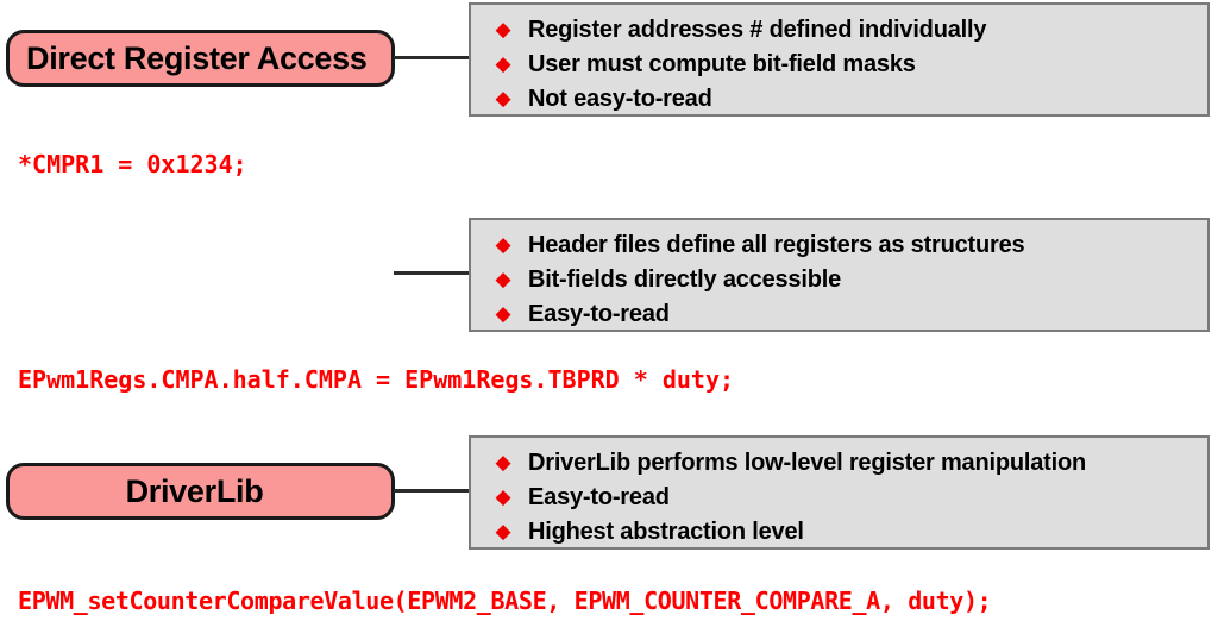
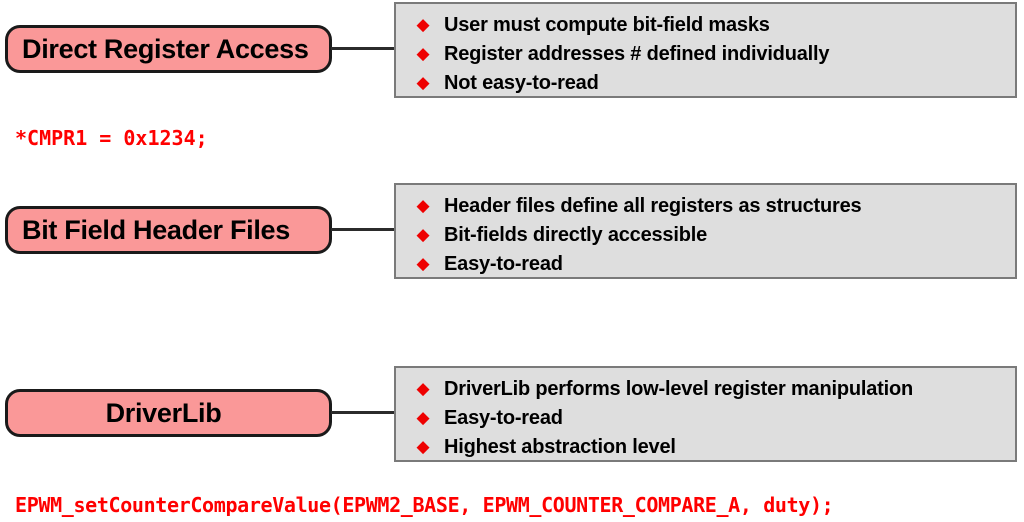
  Direct Register Access
  ◆
- Register addresses # defined individually
+ User must compute bit-field masks
  ◆
- User must compute bit-field masks
+ Register addresses # defined individually
  ◆
  Not easy-to-read
  *CMPR1 = 0x1234;
+ Bit Field Header Files
  ◆
  Header files define all registers as structures
  ◆
  Bit-fields directly accessible
  ◆
  Easy-to-read
- EPwm1Regs.CMPA.half.CMPA = EPwm1Regs.TBPRD * duty;
  DriverLib
  ◆
  DriverLib performs low-level register manipulation
  ◆
  Easy-to-read
  ◆
  Highest abstraction level
  EPWM_setCounterCompareValue(EPWM2_BASE, EPWM_COUNTER_COMPARE_A, duty);
